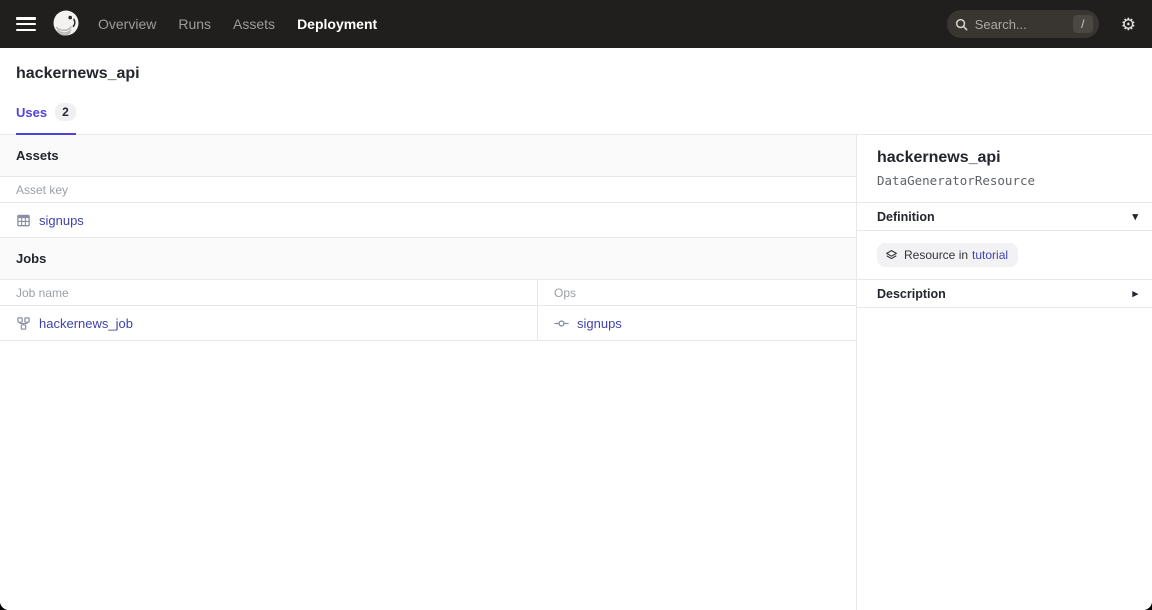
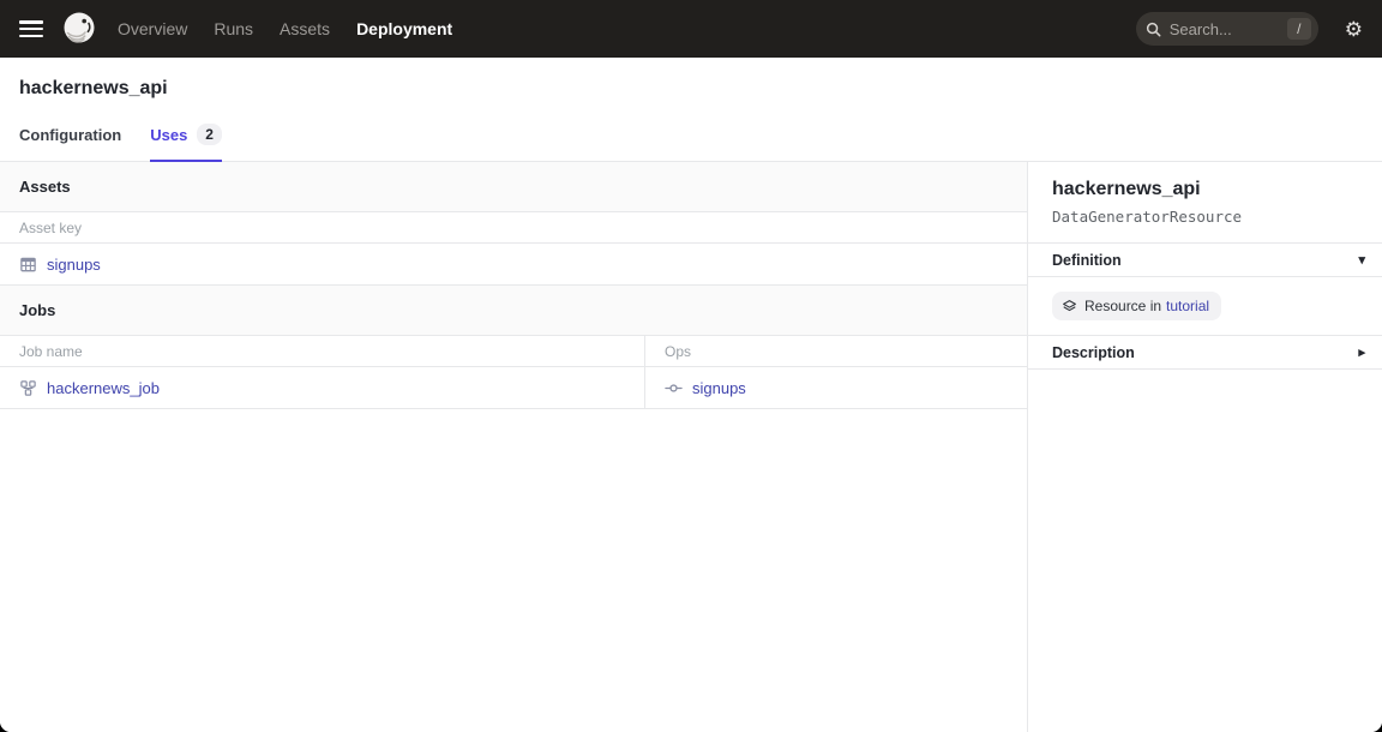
  Overview
  Runs
  Assets
  Deployment
  Search...
  /
  ⚙
  hackernews_api
+ Configuration
  Uses
  2
  Assets
  Asset key
  signups
  Jobs
  Job name
  Ops
  hackernews_job
  signups
  hackernews_api
  DataGeneratorResource
  Definition
  ▾
  Resource in
  tutorial
  Description
  ▸
